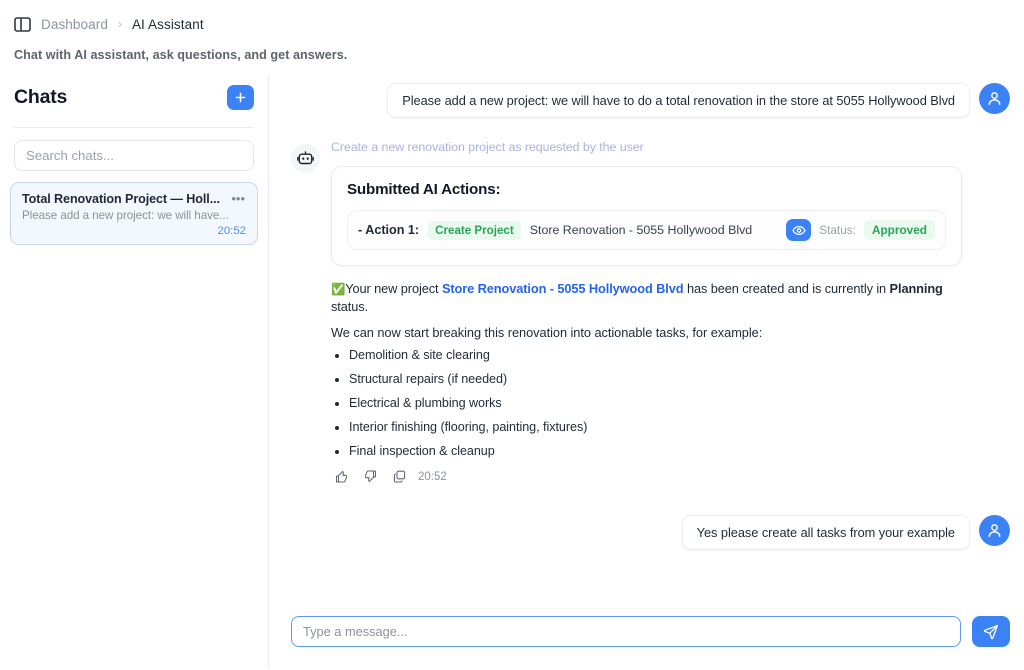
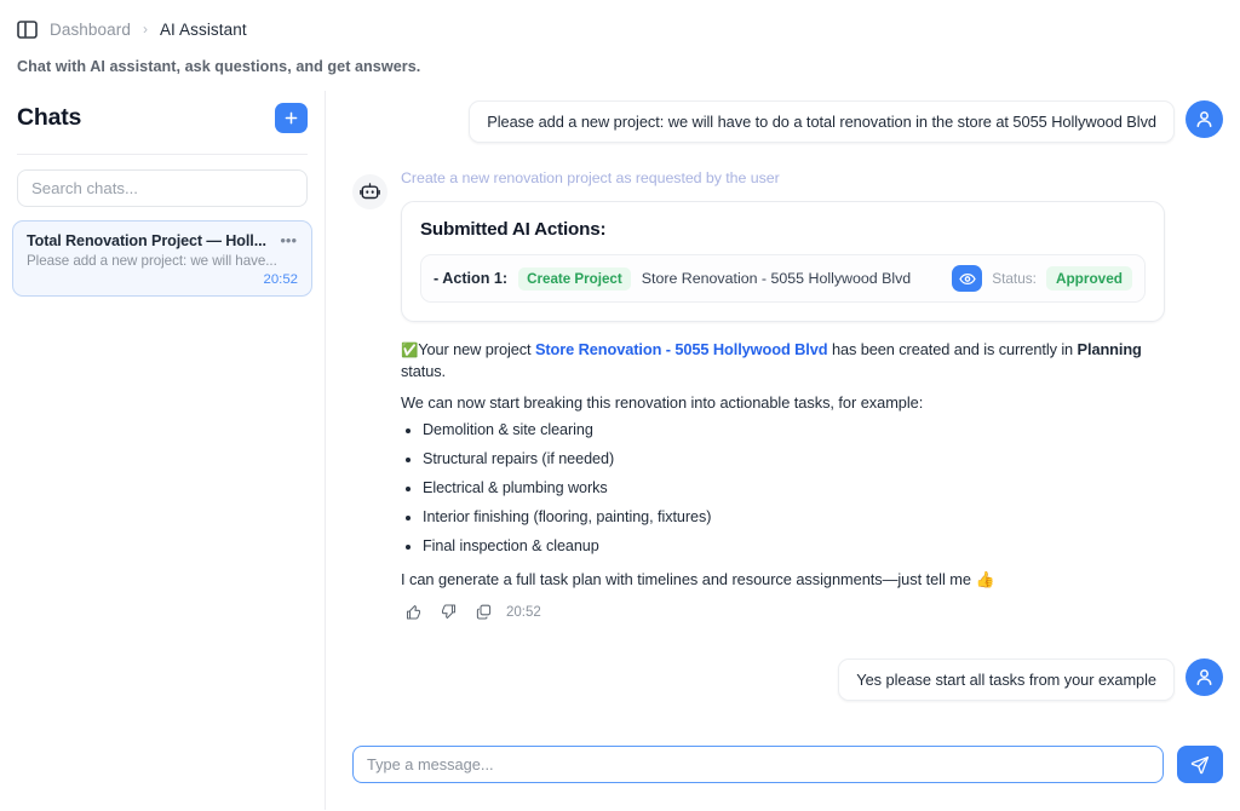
  Dashboard
  ›
  AI Assistant
  Chat with AI assistant, ask questions, and get answers.
  Chats
  Search chats...
  Total Renovation Project — Holl...
  •••
  Please add a new project: we will have...
  20:52
  Please add a new project: we will have to do a total renovation in the store at 5055 Hollywood Blvd
  Create a new renovation project as requested by the user
  Submitted AI Actions:
  - Action 1:
  Create Project
  Store Renovation - 5055 Hollywood Blvd
  Status:
  Approved
  ✅Your new project Store Renovation - 5055 Hollywood Blvd has been created and is currently in Planning status.
  We can now start breaking this renovation into actionable tasks, for example:
  Demolition & site clearing
  Structural repairs (if needed)
  Electrical & plumbing works
  Interior finishing (flooring, painting, fixtures)
  Final inspection & cleanup
+ I can generate a full task plan with timelines and resource assignments—just tell me 👍
  20:52
- Yes please create all tasks from your example
+ Yes please start all tasks from your example
  Type a message...
